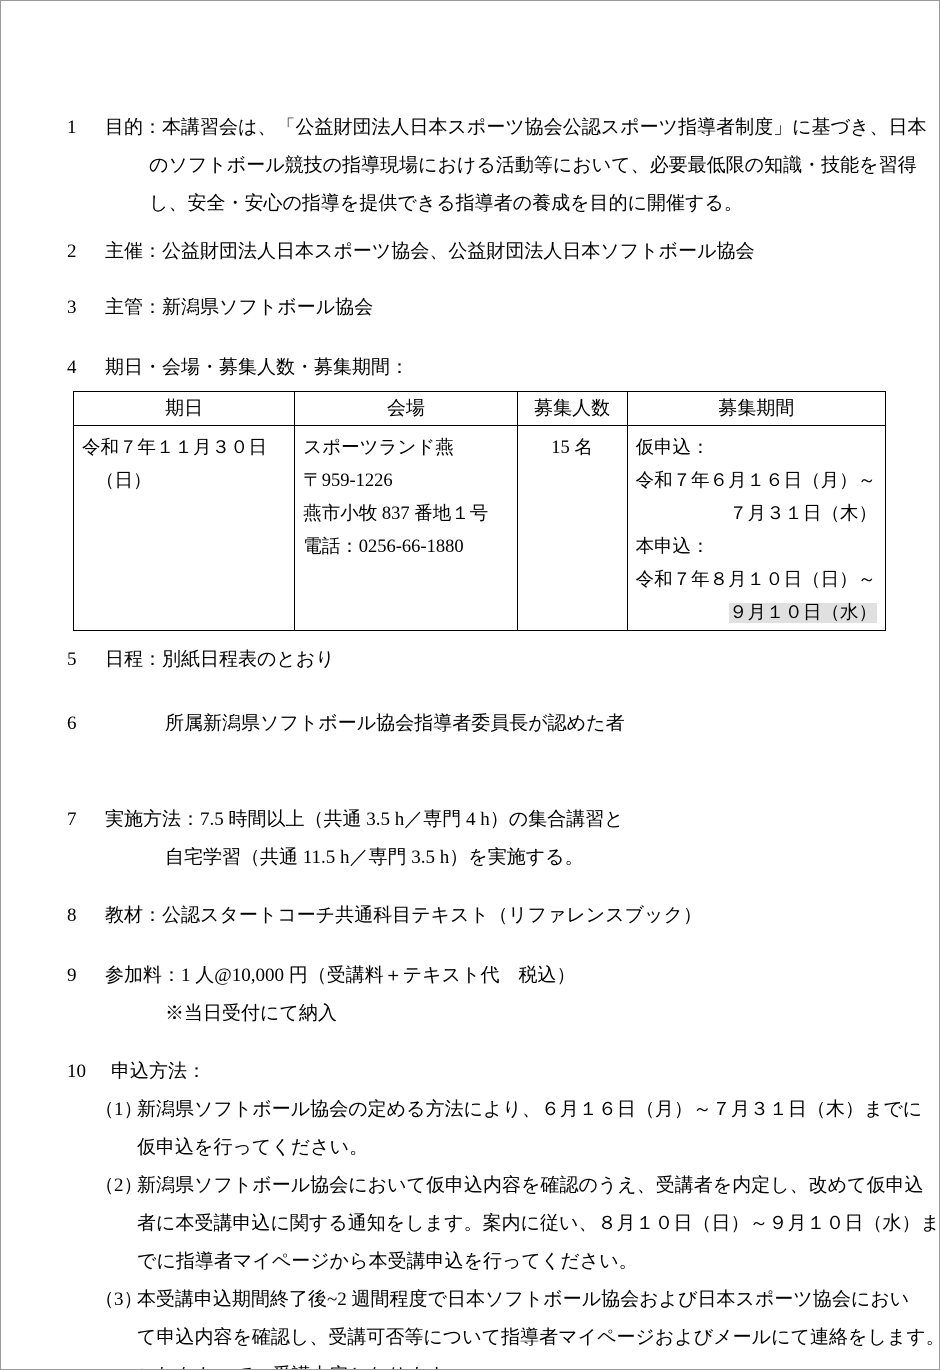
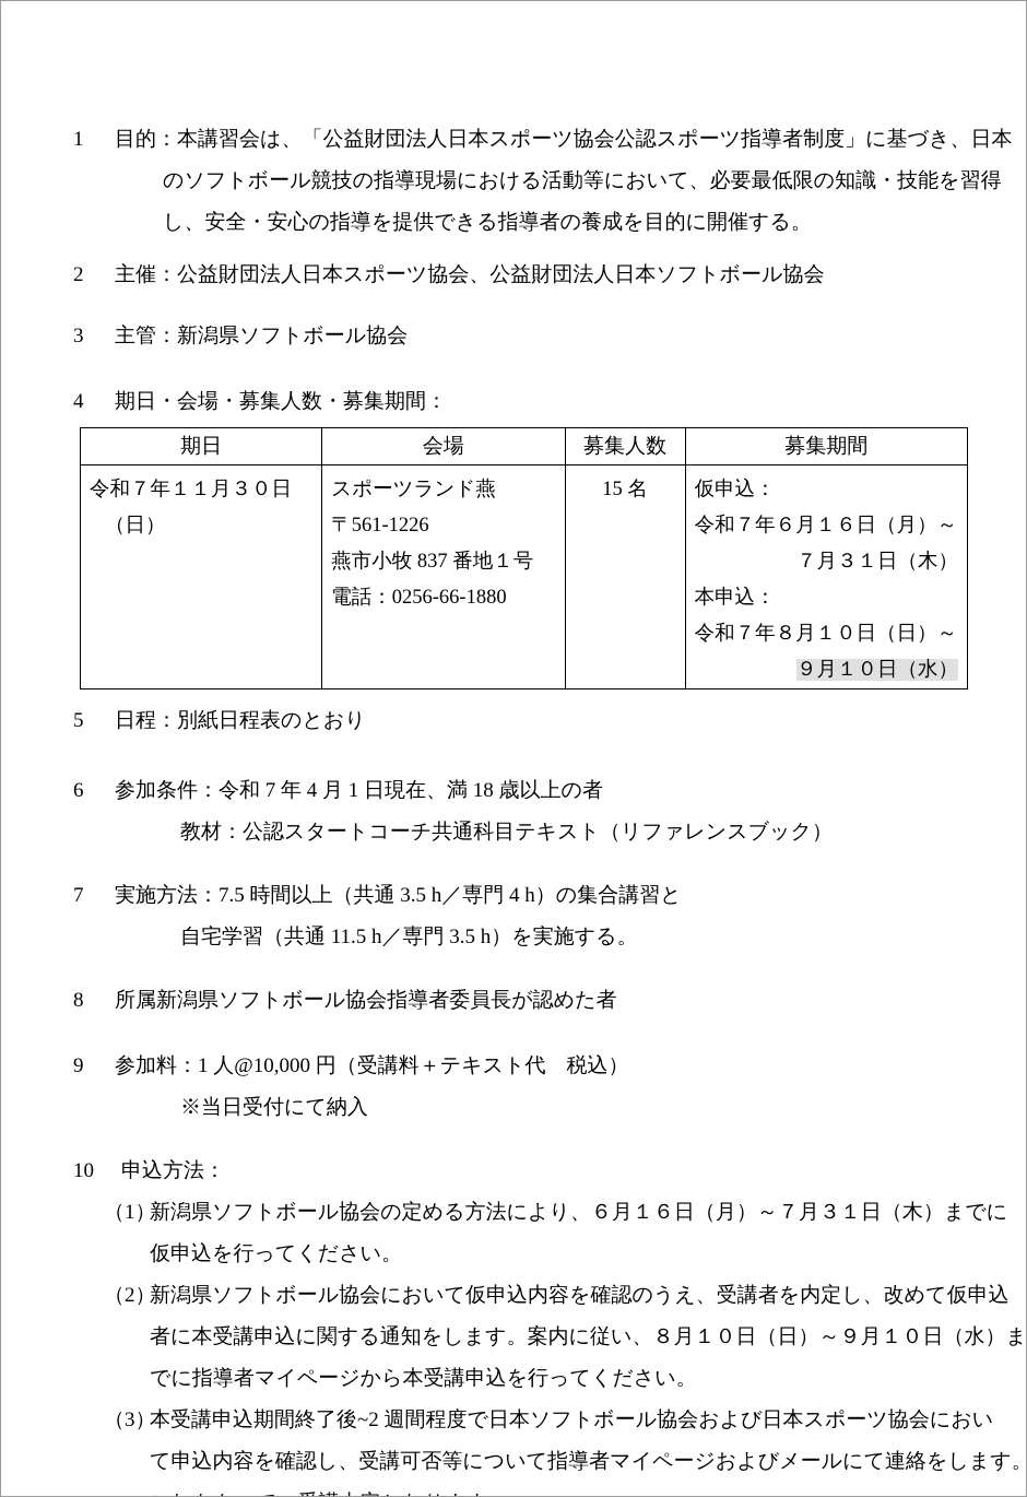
  1
  目的：本講習会は、「公益財団法人日本スポーツ協会公認スポーツ指導者制度」に基づき、日本
  のソフトボール競技の指導現場における活動等において、必要最低限の知識・技能を習得
  し、安全・安心の指導を提供できる指導者の養成を目的に開催する。
  2
  主催：公益財団法人日本スポーツ協会、公益財団法人日本ソフトボール協会
  3
  主管：新潟県ソフトボール協会
  4
  期日・会場・募集人数・募集期間：
  期日	会場	募集人数	募集期間
- 令和７年１１月３０日 （日）	スポーツランド燕 〒959-1226 燕市小牧 837 番地１号 電話：0256-66-1880	15 名	仮申込： 令和７年６月１６日（月）～ ７月３１日（木） 本申込： 令和７年８月１０日（日）～ ９月１０日（水）
+ 令和７年１１月３０日 （日）	スポーツランド燕 〒561-1226 燕市小牧 837 番地１号 電話：0256-66-1880	15 名	仮申込： 令和７年６月１６日（月）～ ７月３１日（木） 本申込： 令和７年８月１０日（日）～ ９月１０日（水）
  5
  日程：別紙日程表のとおり
  6
+ 参加条件：令和 7 年 4 月 1 日現在、満 18 歳以上の者
- 所属新潟県ソフトボール協会指導者委員長が認めた者
+ 教材：公認スタートコーチ共通科目テキスト（リファレンスブック）
  7
  実施方法：7.5 時間以上（共通 3.5 h／専門 4 h）の集合講習と
  自宅学習（共通 11.5 h／専門 3.5 h）を実施する。
  8
- 教材：公認スタートコーチ共通科目テキスト（リファレンスブック）
+ 所属新潟県ソフトボール協会指導者委員長が認めた者
  9
  参加料：1 人@10,000 円（受講料＋テキスト代 税込）
  ※当日受付にて納入
  10
  申込方法：
  （1）
  新潟県ソフトボール協会の定める方法により、６月１６日（月）～７月３１日（木）までに
  仮申込を行ってください。
  （2）
  新潟県ソフトボール協会において仮申込内容を確認のうえ、受講者を内定し、改めて仮申込
  者に本受講申込に関する通知をします。案内に従い、８月１０日（日）～９月１０日（水）ま
  でに指導者マイページから本受講申込を行ってください。
  （3）
  本受講申込期間終了後~2 週間程度で日本ソフトボール協会および日本スポーツ協会におい
  て申込内容を確認し、受講可否等について指導者マイページおよびメールにて連絡をします。
